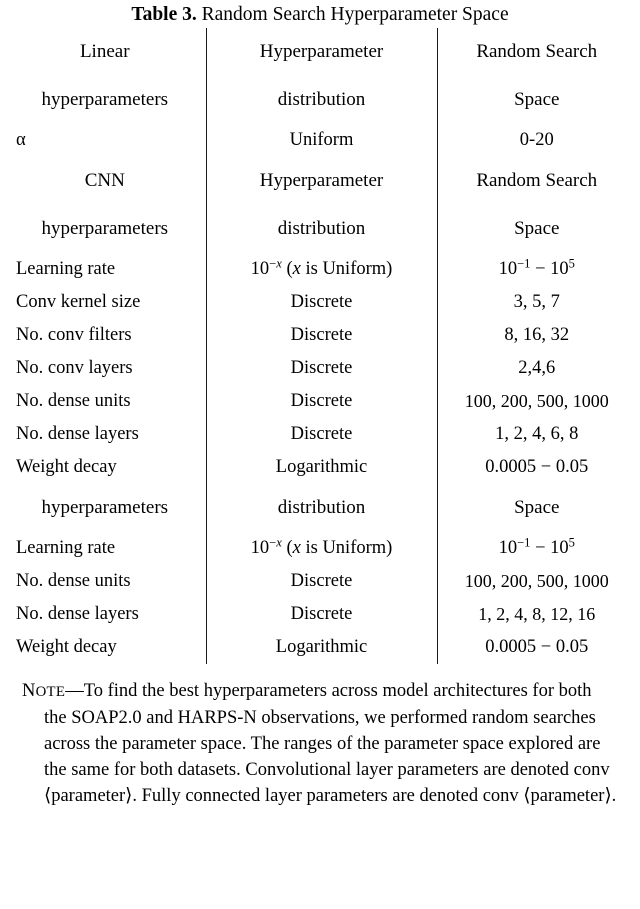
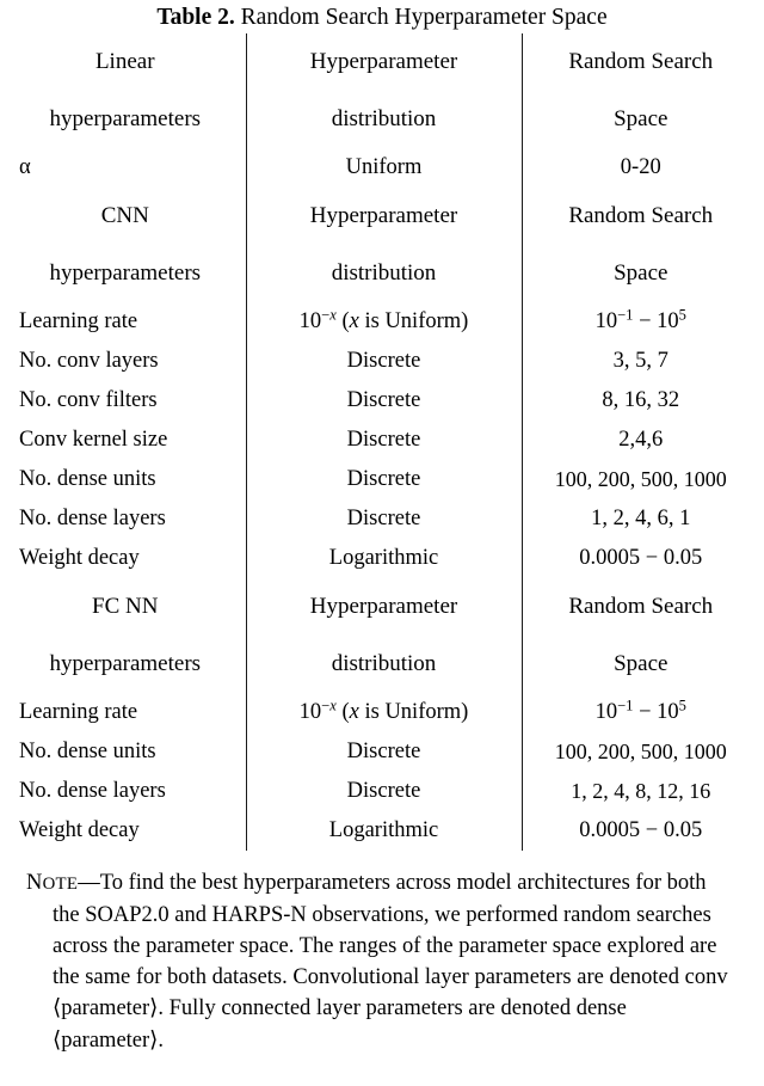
- Table 3. Random Search Hyperparameter Space
+ Table 2. Random Search Hyperparameter Space
  Linear	Hyperparameter	Random Search
  hyperparameters	distribution	Space
  α	Uniform	0-20
  CNN	Hyperparameter	Random Search
  hyperparameters	distribution	Space
  Learning rate	10−x (x is Uniform)	10−1 − 105
- Conv kernel size	Discrete	3, 5, 7
+ No. conv layers	Discrete	3, 5, 7
  No. conv filters	Discrete	8, 16, 32
- No. conv layers	Discrete	2,4,6
+ Conv kernel size	Discrete	2,4,6
  No. dense units	Discrete	100, 200, 500, 1000
- No. dense layers	Discrete	1, 2, 4, 6, 8
+ No. dense layers	Discrete	1, 2, 4, 6, 1
  Weight decay	Logarithmic	0.0005 − 0.05
+ FC NN	Hyperparameter	Random Search
  hyperparameters	distribution	Space
  Learning rate	10−x (x is Uniform)	10−1 − 105
  No. dense units	Discrete	100, 200, 500, 1000
  No. dense layers	Discrete	1, 2, 4, 8, 12, 16
  Weight decay	Logarithmic	0.0005 − 0.05
- NOTE—To find the best hyperparameters across model architectures for both the SOAP2.0 and HARPS-N observations, we performed random searches across the parameter space. The ranges of the parameter space explored are the same for both datasets. Convolutional layer parameters are denoted conv ⟨parameter⟩. Fully connected layer parameters are denoted conv ⟨parameter⟩.
+ NOTE—To find the best hyperparameters across model architectures for both the SOAP2.0 and HARPS-N observations, we performed random searches across the parameter space. The ranges of the parameter space explored are the same for both datasets. Convolutional layer parameters are denoted conv ⟨parameter⟩. Fully connected layer parameters are denoted dense ⟨parameter⟩.
